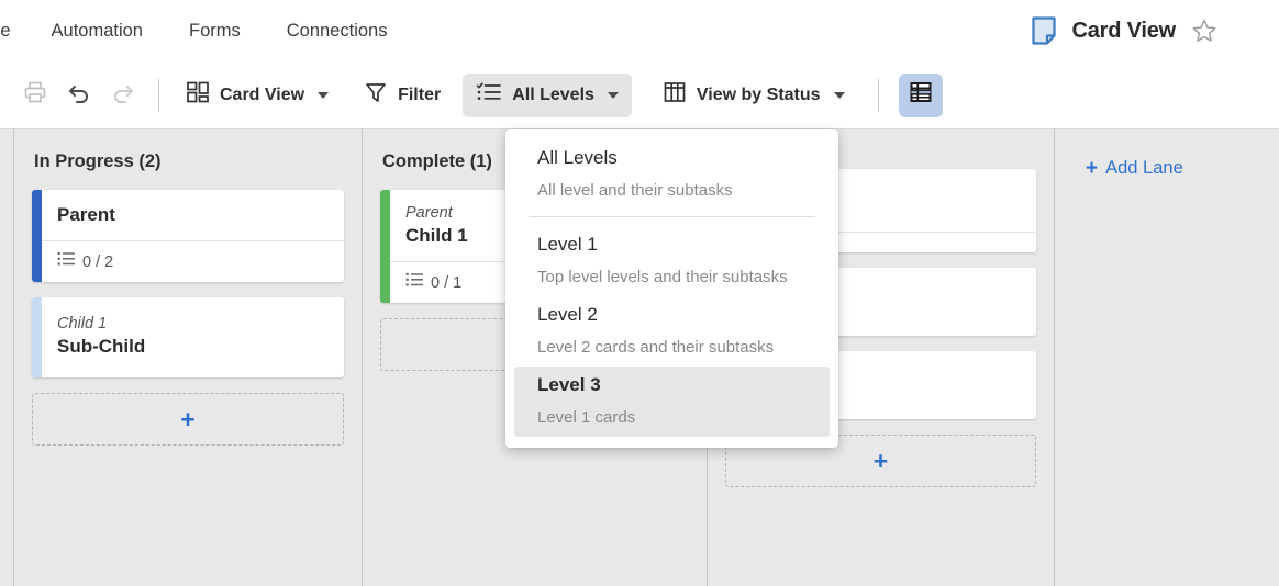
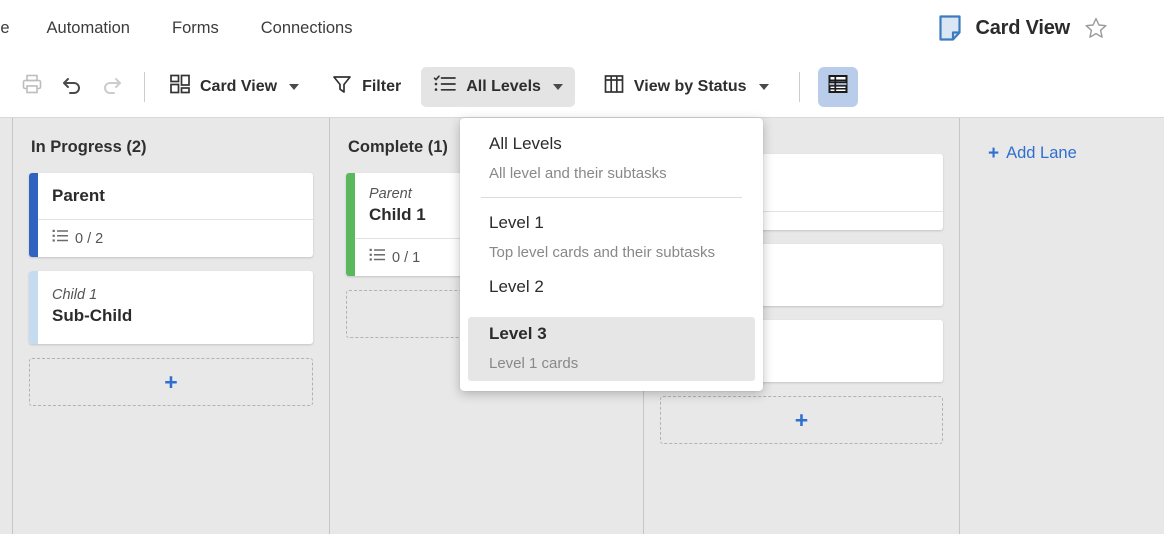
  Automation
  Forms
  Connections
  Card View
  Card View
  Filter
  All Levels
  View by Status
  In Progress (2)
  Parent
  0 / 2
  Child 1
  Sub-Child
  +
  Complete (1)
  Parent
  Child 1
  0 / 1
  +
  +
  Add Lane
  All Levels
  All level and their subtasks
  Level 1
- Top level levels and their subtasks
+ Top level cards and their subtasks
  Level 2
- Level 2 cards and their subtasks
  Level 3
  Level 1 cards
